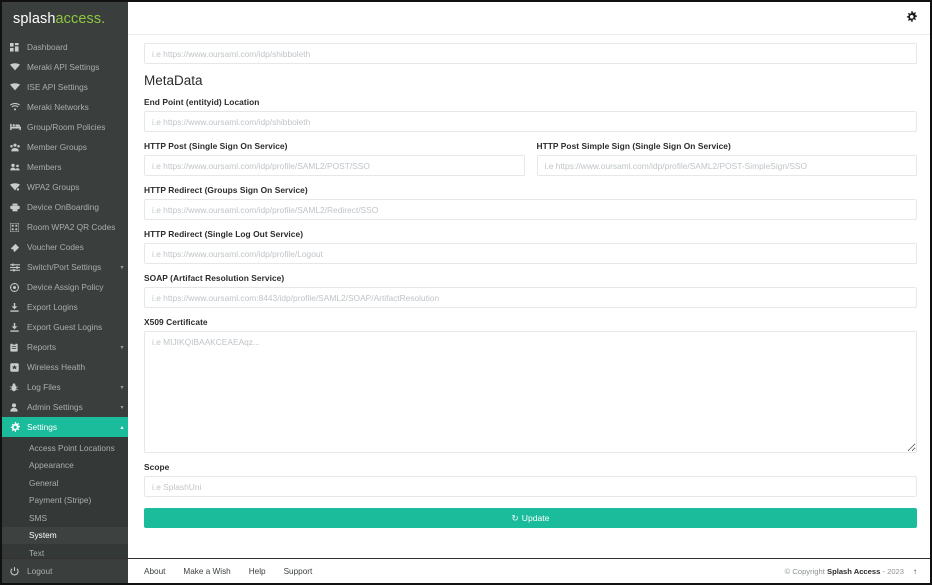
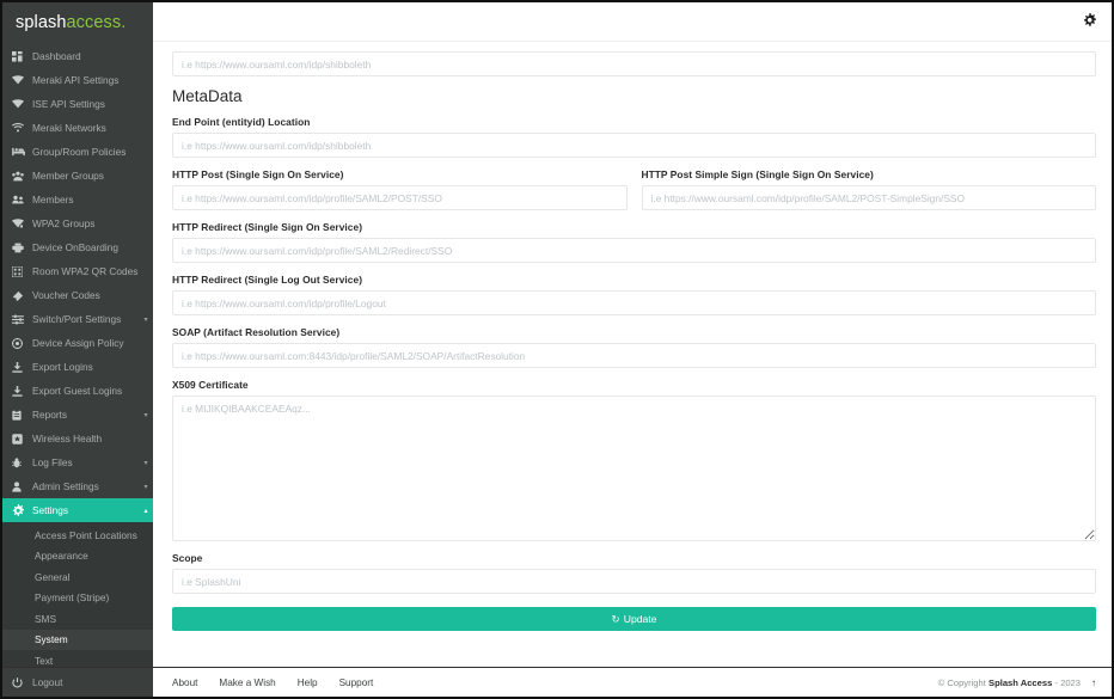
  splash
  access.
  Dashboard
  Meraki API Settings
  ISE API Settings
  Meraki Networks
  Group/Room Policies
  Member Groups
  Members
  WPA2 Groups
  Device OnBoarding
  Room WPA2 QR Codes
  Voucher Codes
  Switch/Port Settings
  Device Assign Policy
  Export Logins
  Export Guest Logins
  Reports
  Wireless Health
  Log Files
  Admin Settings
  Settings
  Access Point Locations
  Appearance
  General
  Payment (Stripe)
  SMS
  System
  Text
  Logout
  i.e https://www.oursaml.com/idp/shibboleth
  MetaData
  End Point (entityid) Location
  i.e https://www.oursaml.com/idp/shibboleth
  HTTP Post (Single Sign On Service)
  i.e https://www.oursaml.com/idp/profile/SAML2/POST/SSO
  HTTP Post Simple Sign (Single Sign On Service)
  i.e https://www.oursaml.com/idp/profile/SAML2/POST-SimpleSign/SSO
- HTTP Redirect (Groups Sign On Service)
+ HTTP Redirect (Single Sign On Service)
  i.e https://www.oursaml.com/idp/profile/SAML2/Redirect/SSO
  HTTP Redirect (Single Log Out Service)
  i.e https://www.oursaml.com/idp/profile/Logout
  SOAP (Artifact Resolution Service)
  i.e https://www.oursaml.com:8443/idp/profile/SAML2/SOAP/ArtifactResolution
  X509 Certificate
  i.e MIJIKQIBAAKCEAEAqz...
  Scope
  i.e SplashUni
  ↻ Update
  About
  Make a Wish
  Help
  Support
  © Copyright Splash Access - 2023
  ↑
